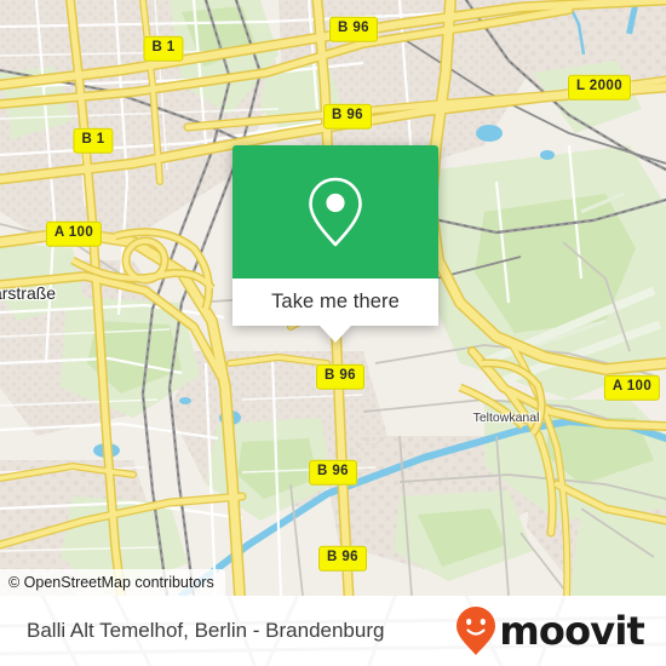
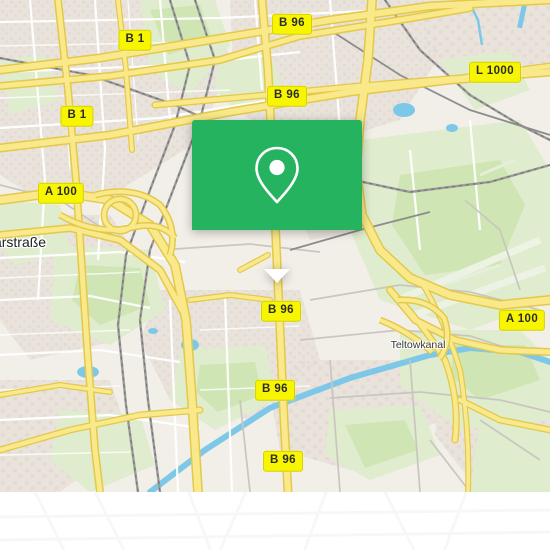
  B 1
  B 96
- L 2000
+ L 1000
  B 1
  B 96
  A 100
  B 96
  A 100
  B 96
  B 96
  rstraße
  Teltowkanal
- Take me there
- © OpenStreetMap contributors
- Balli Alt Temelhof, Berlin - Brandenburg
- moovit
